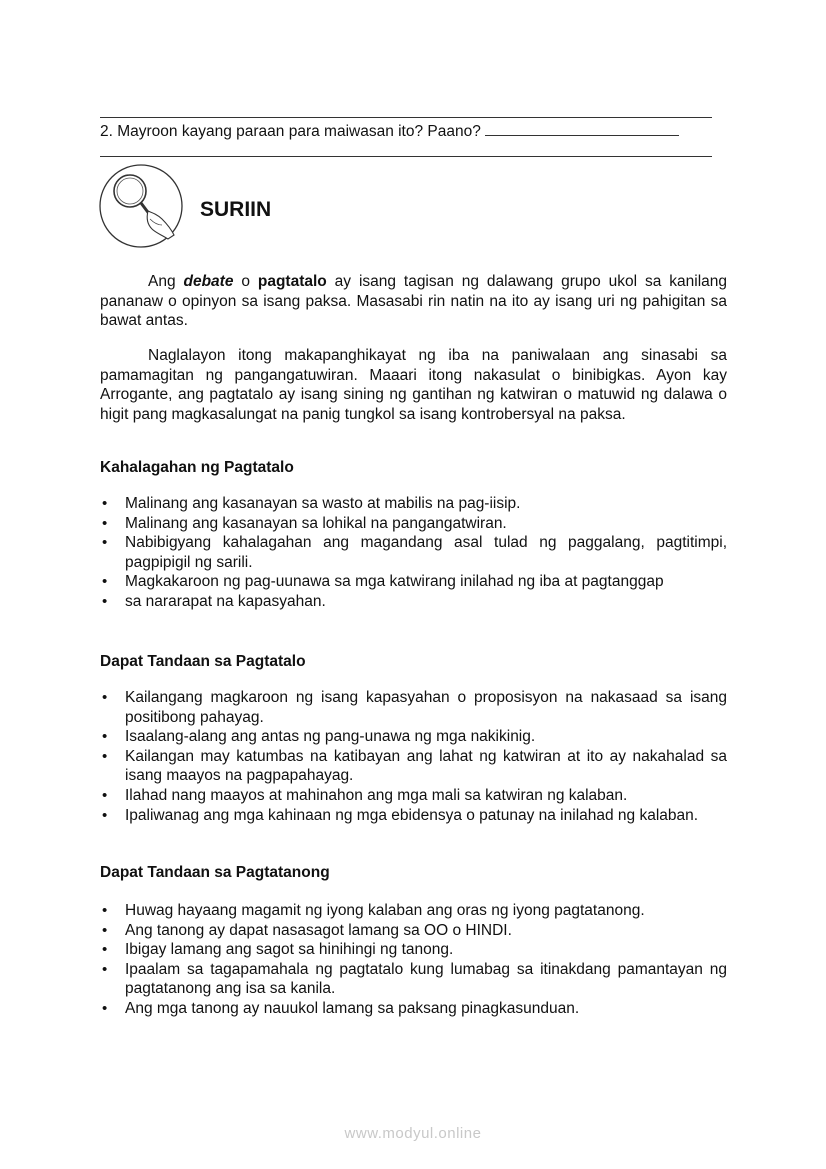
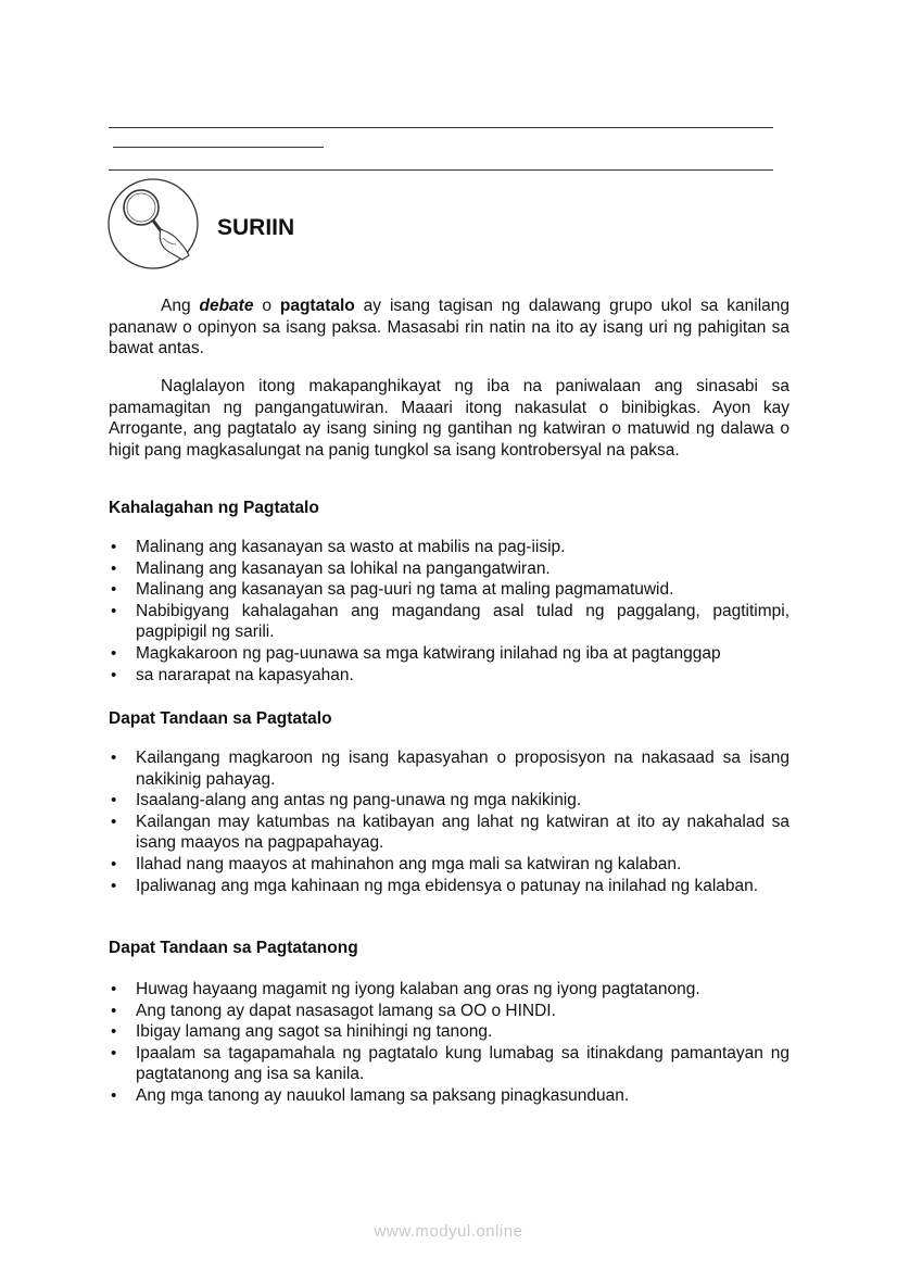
- 2. Mayroon kayang paraan para maiwasan ito? Paano?
  SURIIN
  Ang debate o pagtatalo ay isang tagisan ng dalawang grupo ukol sa kanilang pananaw o opinyon sa isang paksa. Masasabi rin natin na ito ay isang uri ng pahigitan sa bawat antas.
  Naglalayon itong makapanghikayat ng iba na paniwalaan ang sinasabi sa pamamagitan ng pangangatuwiran. Maaari itong nakasulat o binibigkas. Ayon kay Arrogante, ang pagtatalo ay isang sining ng gantihan ng katwiran o matuwid ng dalawa o higit pang magkasalungat na panig tungkol sa isang kontrobersyal na paksa.
  Kahalagahan ng Pagtatalo
  Malinang ang kasanayan sa wasto at mabilis na pag-iisip.
  Malinang ang kasanayan sa lohikal na pangangatwiran.
+ Malinang ang kasanayan sa pag-uuri ng tama at maling pagmamatuwid.
  Nabibigyang kahalagahan ang magandang asal tulad ng paggalang, pagtitimpi, pagpipigil ng sarili.
  Magkakaroon ng pag-uunawa sa mga katwirang inilahad ng iba at pagtanggap
  sa nararapat na kapasyahan.
  Dapat Tandaan sa Pagtatalo
- Kailangang magkaroon ng isang kapasyahan o proposisyon na nakasaad sa isang positibong pahayag.
+ Kailangang magkaroon ng isang kapasyahan o proposisyon na nakasaad sa isang nakikinig pahayag.
  Isaalang-alang ang antas ng pang-unawa ng mga nakikinig.
  Kailangan may katumbas na katibayan ang lahat ng katwiran at ito ay nakahalad sa isang maayos na pagpapahayag.
  Ilahad nang maayos at mahinahon ang mga mali sa katwiran ng kalaban.
  Ipaliwanag ang mga kahinaan ng mga ebidensya o patunay na inilahad ng kalaban.
  Dapat Tandaan sa Pagtatanong
  Huwag hayaang magamit ng iyong kalaban ang oras ng iyong pagtatanong.
  Ang tanong ay dapat nasasagot lamang sa OO o HINDI.
  Ibigay lamang ang sagot sa hinihingi ng tanong.
  Ipaalam sa tagapamahala ng pagtatalo kung lumabag sa itinakdang pamantayan ng pagtatanong ang isa sa kanila.
  Ang mga tanong ay nauukol lamang sa paksang pinagkasunduan.
  www.modyul.online
